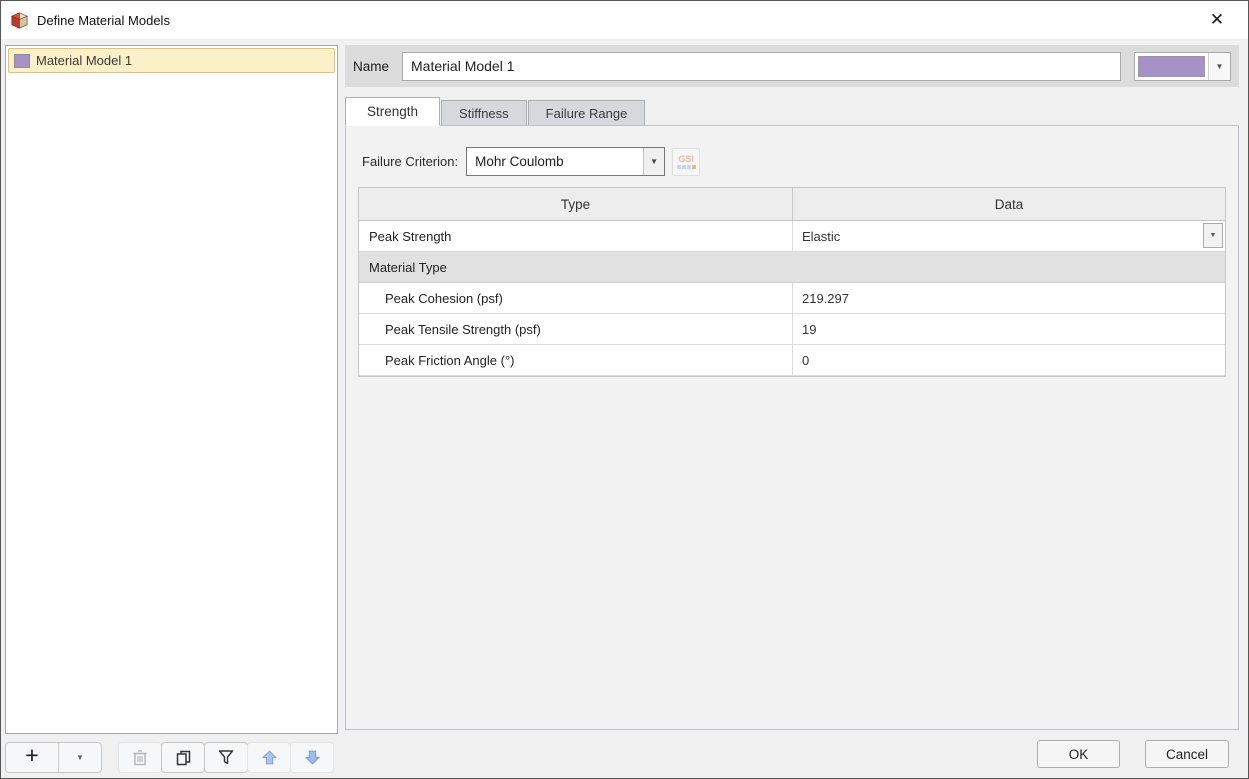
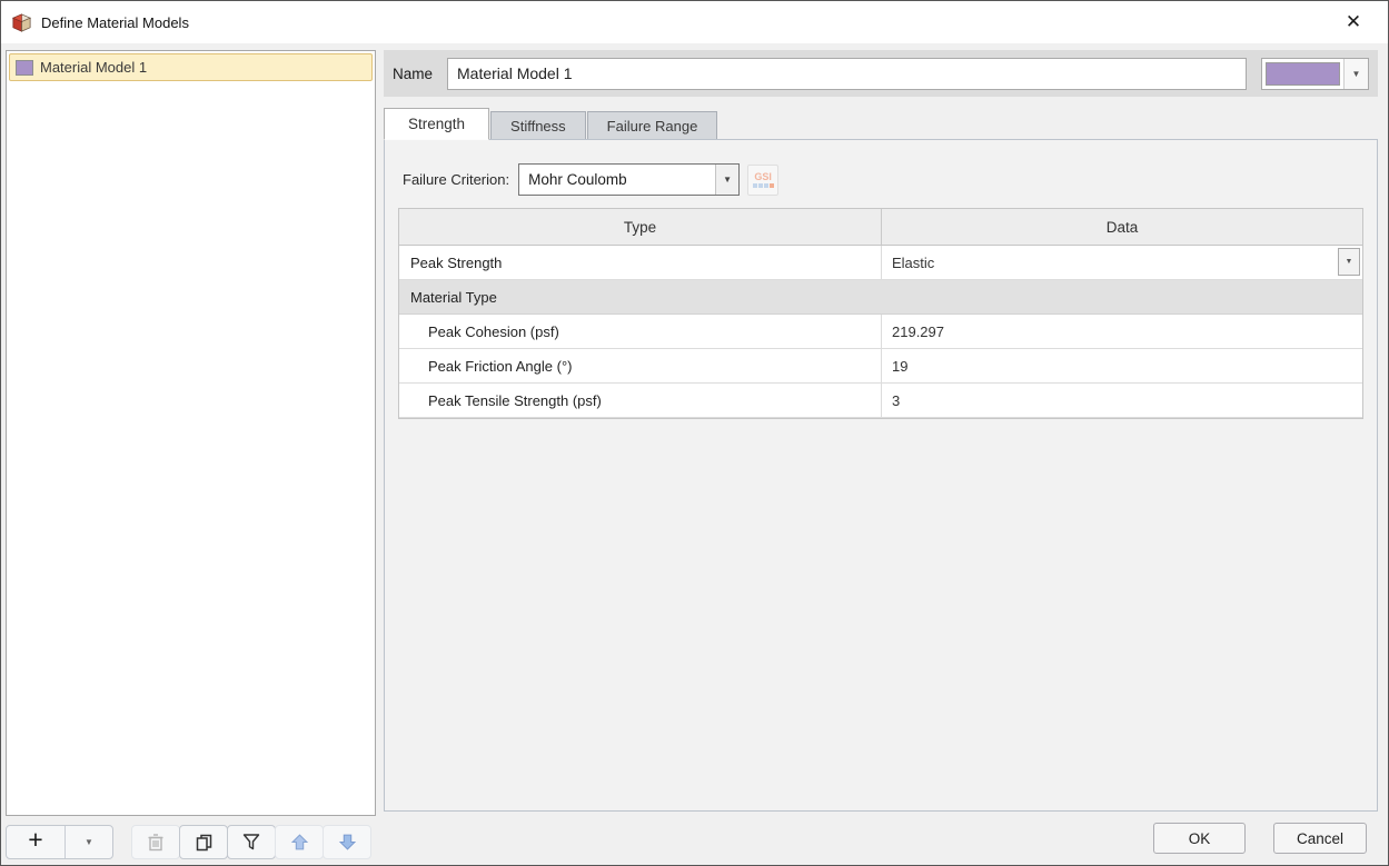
  Define Material Models
  ✕
  Material Model 1
  +
  ▼
  Name
  Material Model 1
  ▼
  Strength
  Stiffness
  Failure Range
  Failure Criterion:
  Mohr Coulomb
  ▼
  GSI
  Type
  Data
  Peak Strength
  Elastic
  Material Type
  Peak Cohesion (psf)
  219.297
- Peak Tensile Strength (psf)
+ Peak Friction Angle (°)
  19
- Peak Friction Angle (°)
+ Peak Tensile Strength (psf)
- 0
+ 3
  OK
  Cancel
